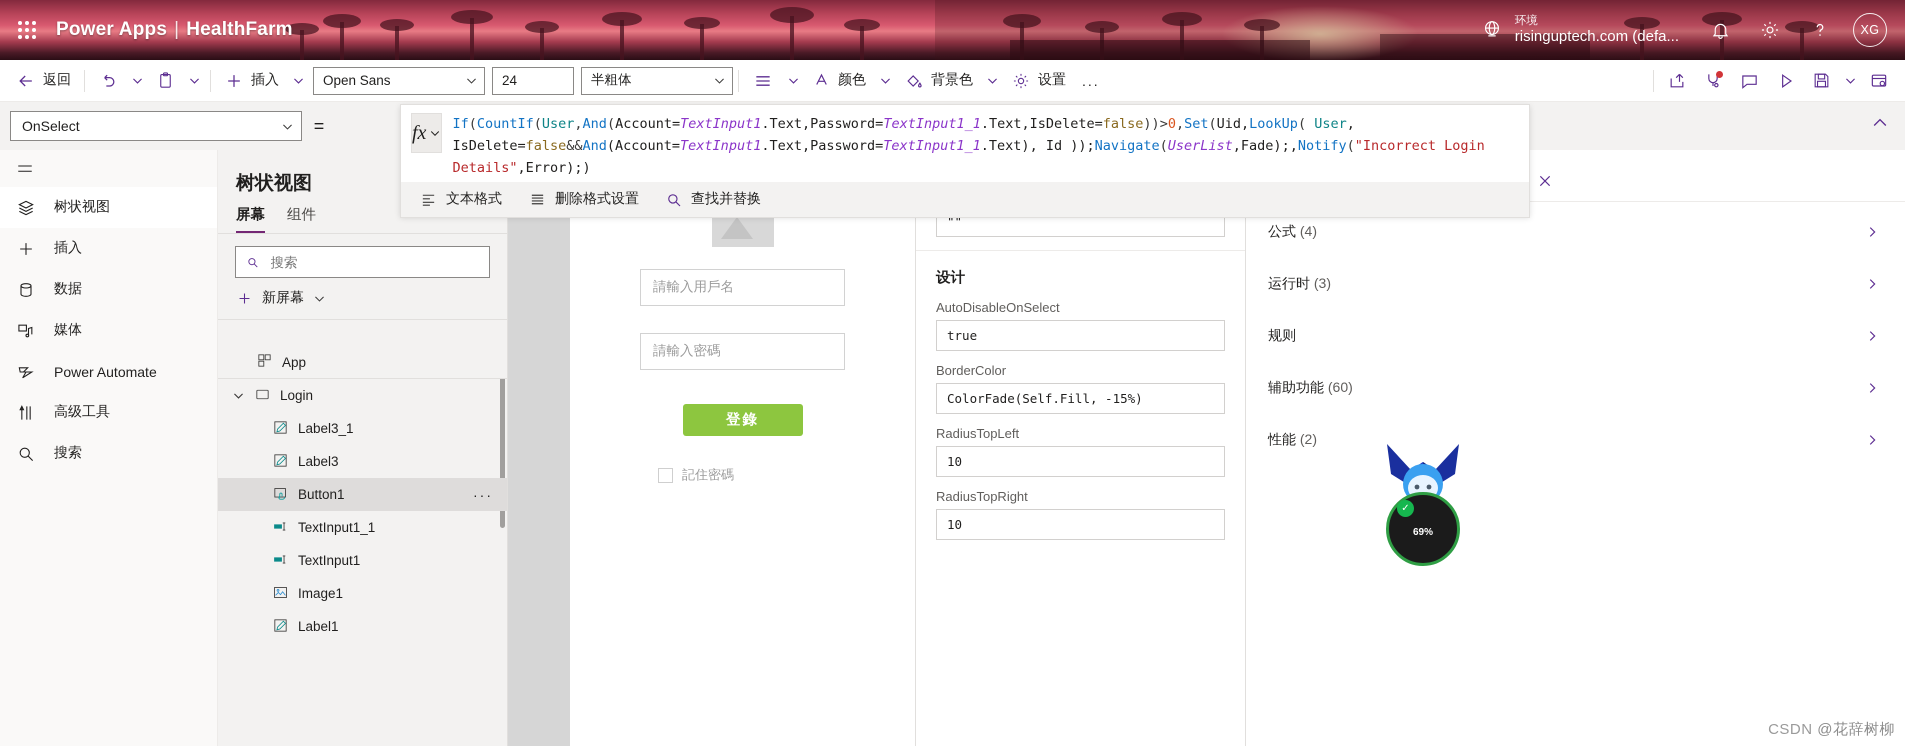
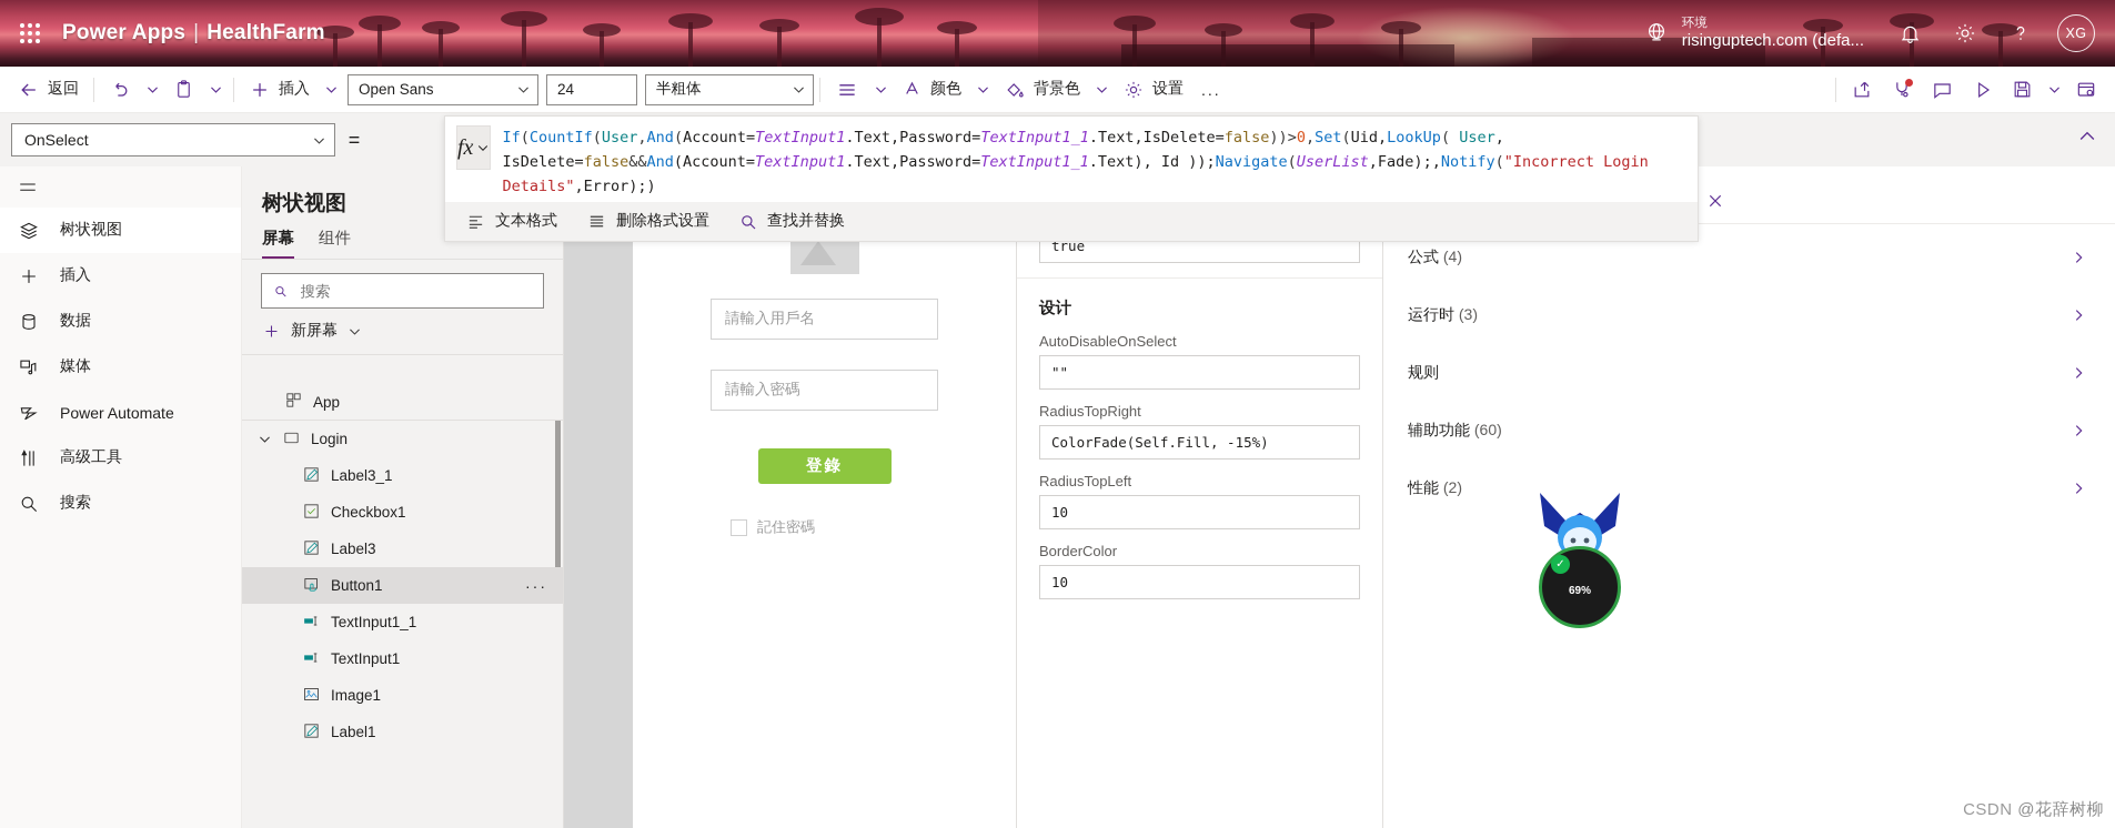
  Power Apps | HealthFarm
  环境
  risinguptech.com (defa...
  XG
  返回
  插入
  Open Sans
  24
  半粗体
  颜色
  背景色
  设置
  ...
  OnSelect
  =
  fx
  If(CountIf(User,And(Account=TextInput1.Text,Password=TextInput1_1.Text,IsDelete=false))>0,Set(Uid,LookUp( User, IsDelete=false&&And(Account=TextInput1.Text,Password=TextInput1_1.Text), Id ));Navigate(UserList,Fade);,Notify("Incorrect Login Details",Error);)
  文本格式
  删除格式设置
  查找并替换
  树状视图
  插入
  数据
  媒体
  Power Automate
  高级工具
  搜索
  树状视图
  屏幕
  组件
  搜索
  新屏幕
  App
  Login
  Label3_1
+ Checkbox1
  Label3
  Button1
  ···
  TextInput1_1
  TextInput1
  Image1
  Label1
  請輸入用戶名
  請輸入密碼
  登錄
  記住密碼
- ""
+ true
  设计
  AutoDisableOnSelect
- true
+ ""
- BorderColor
+ RadiusTopRight
  ColorFade(Self.Fill, -15%)
  RadiusTopLeft
  10
- RadiusTopRight
+ BorderColor
  10
  公式 (4)
  运行时 (3)
  规则
  辅助功能 (60)
  性能 (2)
  ✓
  69%
  CSDN @花辞树柳
